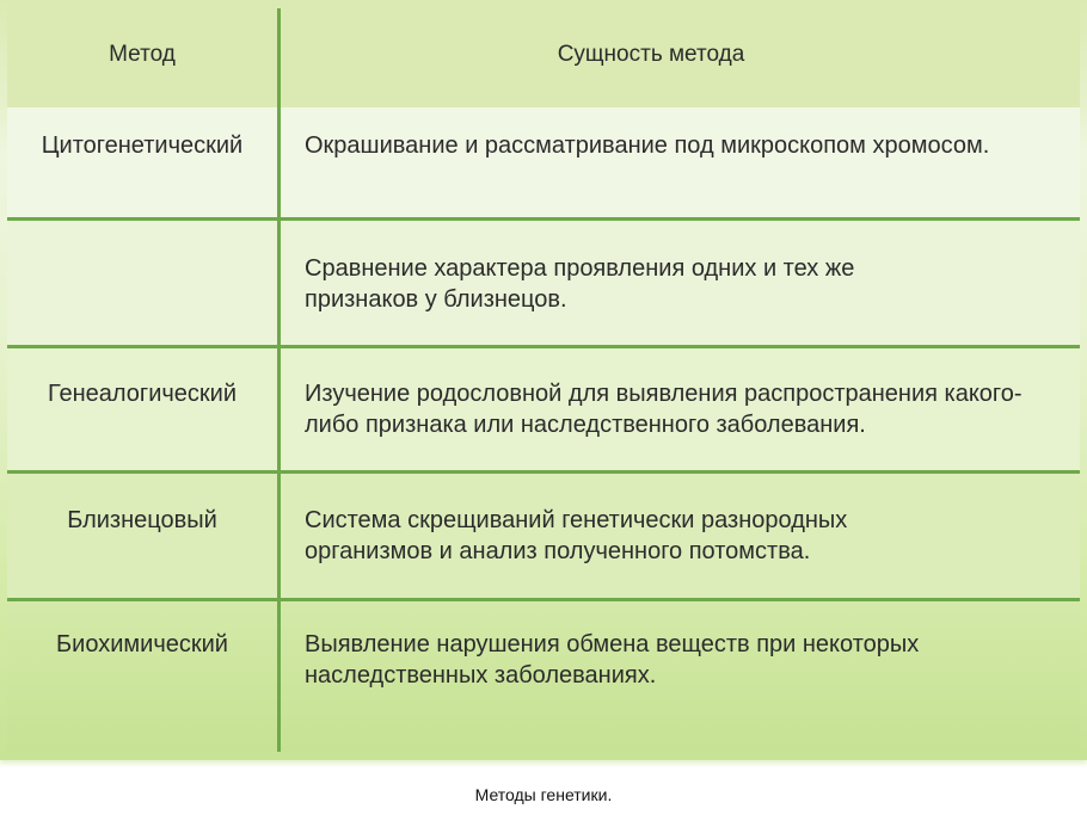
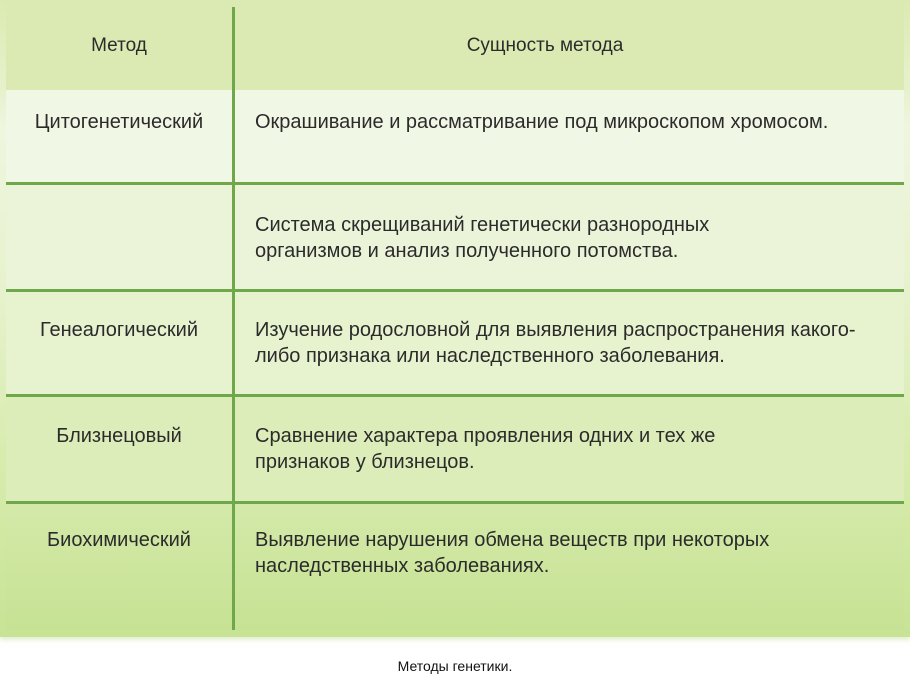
  Метод
  Сущность метода
  Цитогенетический
  Окрашивание и рассматривание под микроскопом хромосом.
- Сравнение характера проявления одних и тех же признаков у близнецов.
+ Система скрещиваний генетически разнородных организмов и анализ полученного потомства.
  Генеалогический
  Изучение родословной для выявления распространения какого-либо признака или наследственного заболевания.
  Близнецовый
- Система скрещиваний генетически разнородных организмов и анализ полученного потомства.
+ Сравнение характера проявления одних и тех же признаков у близнецов.
  Биохимический
  Выявление нарушения обмена веществ при некоторых наследственных заболеваниях.
  Методы генетики.
